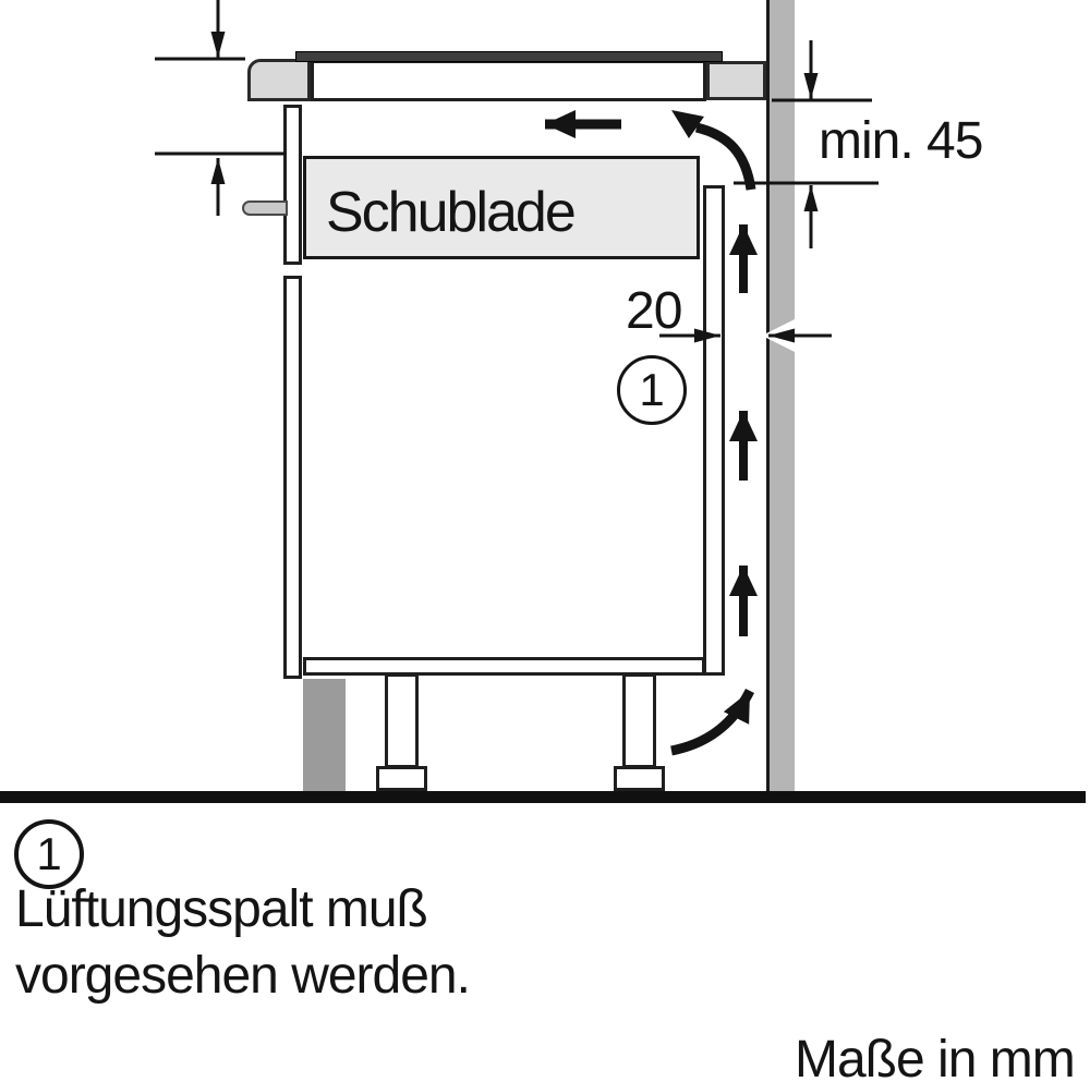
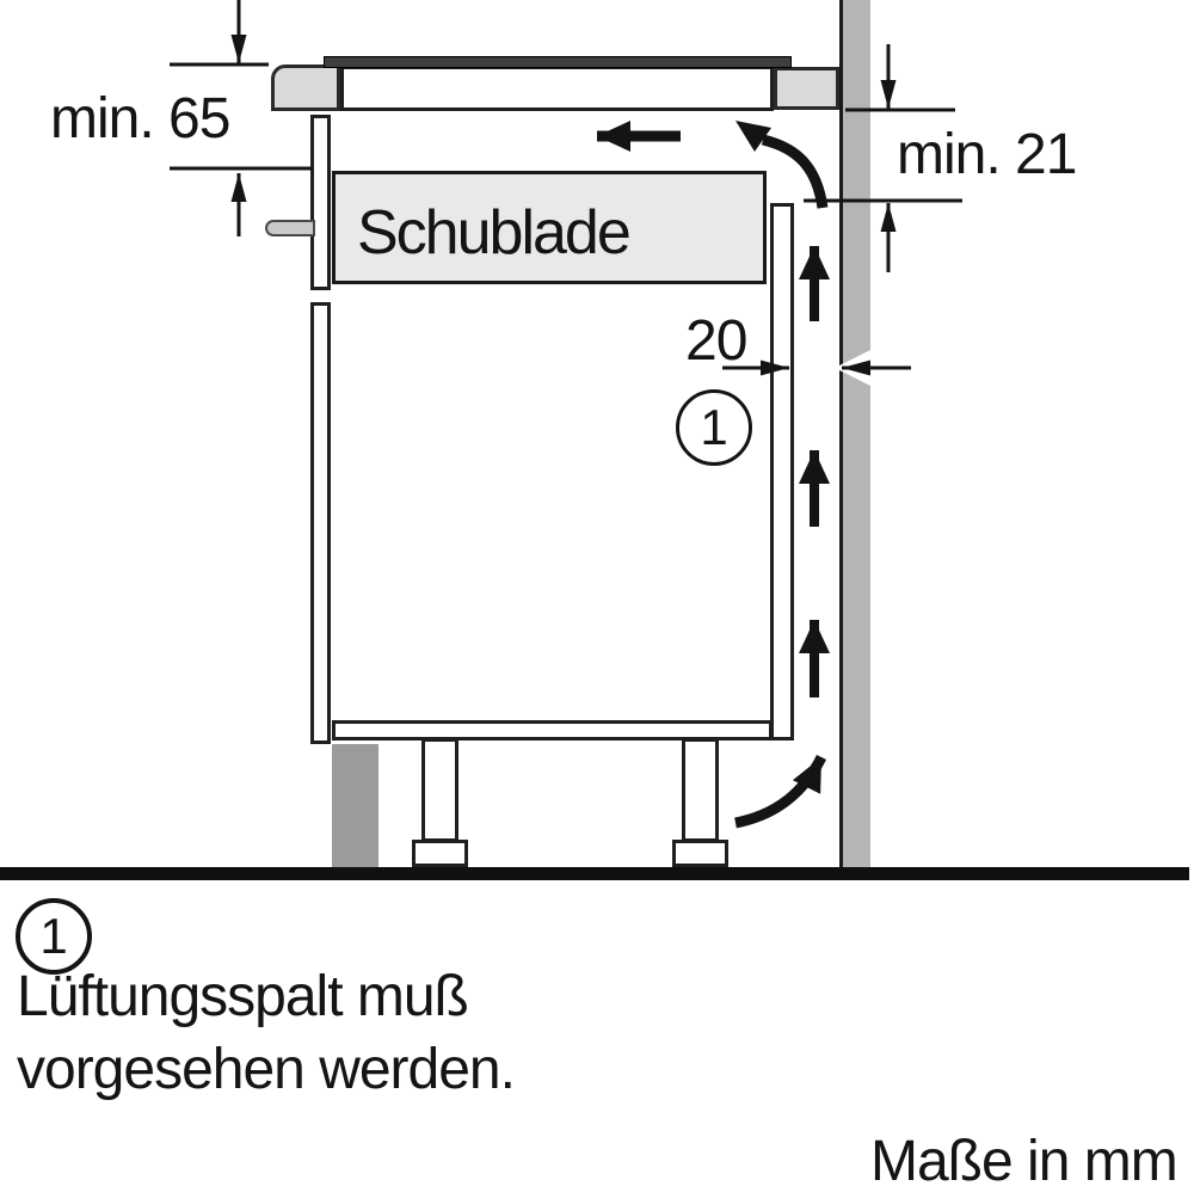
  Schublade
+ min. 65
- min. 45
+ min. 21
  20
  1
  1
  Lüftungsspalt muß
  vorgesehen werden.
  Maße in mm
